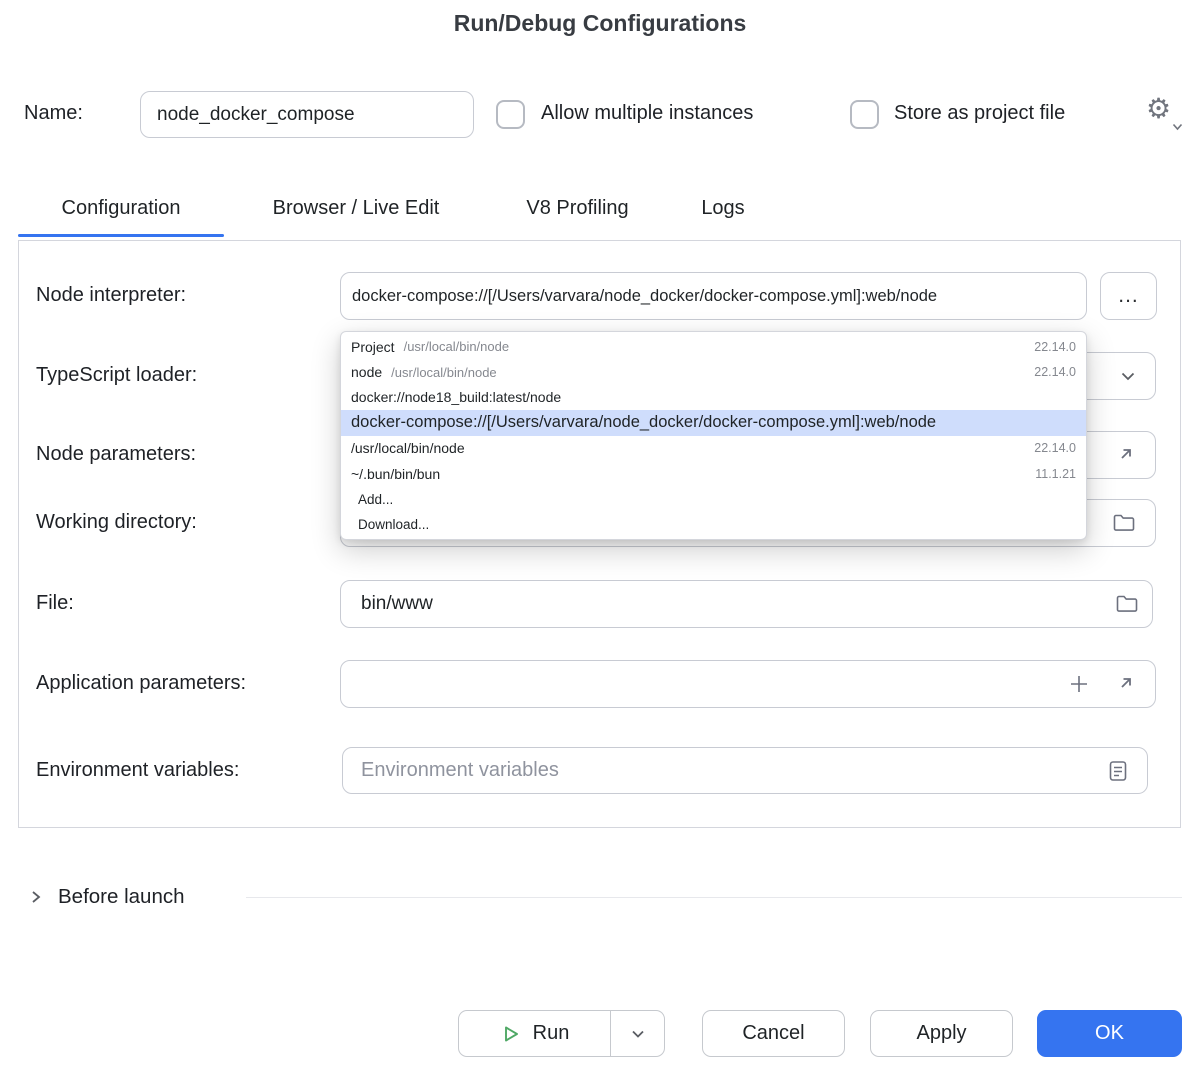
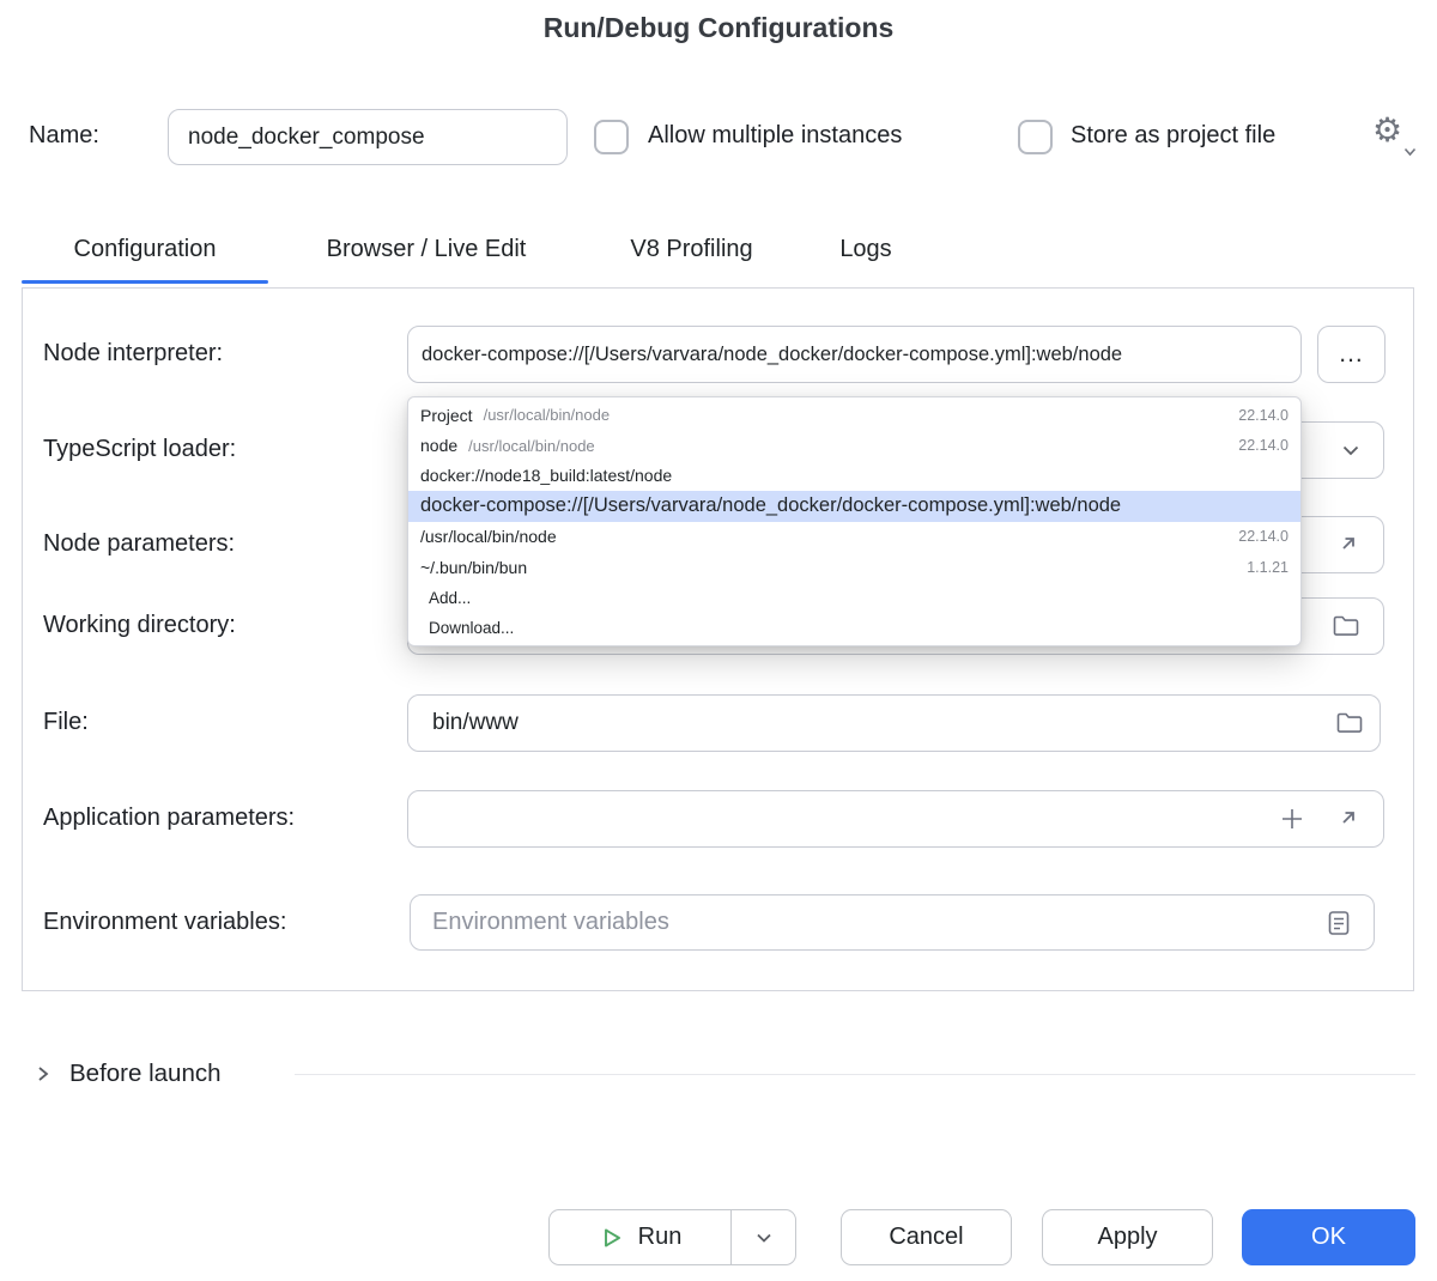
  Run/Debug Configurations
  Name:
  node_docker_compose
  Allow multiple instances
  Store as project file
  ⚙
  Configuration
  Browser / Live Edit
  V8 Profiling
  Logs
  Node interpreter:
  TypeScript loader:
  Node parameters:
  Working directory:
  File:
  Application parameters:
  Environment variables:
  docker-compose://[/Users/varvara/node_docker/docker-compose.yml]:web/node
  ...
  bin/www
  Environment variables
  Project
  /usr/local/bin/node
  22.14.0
  node
  /usr/local/bin/node
  22.14.0
  docker://node18_build:latest/node
  docker-compose://[/Users/varvara/node_docker/docker-compose.yml]:web/node
  /usr/local/bin/node
  22.14.0
  ~/.bun/bin/bun
- 11.1.21
+ 1.1.21
  Add...
  Download...
  Before launch
  Run
  Cancel
  Apply
  OK
